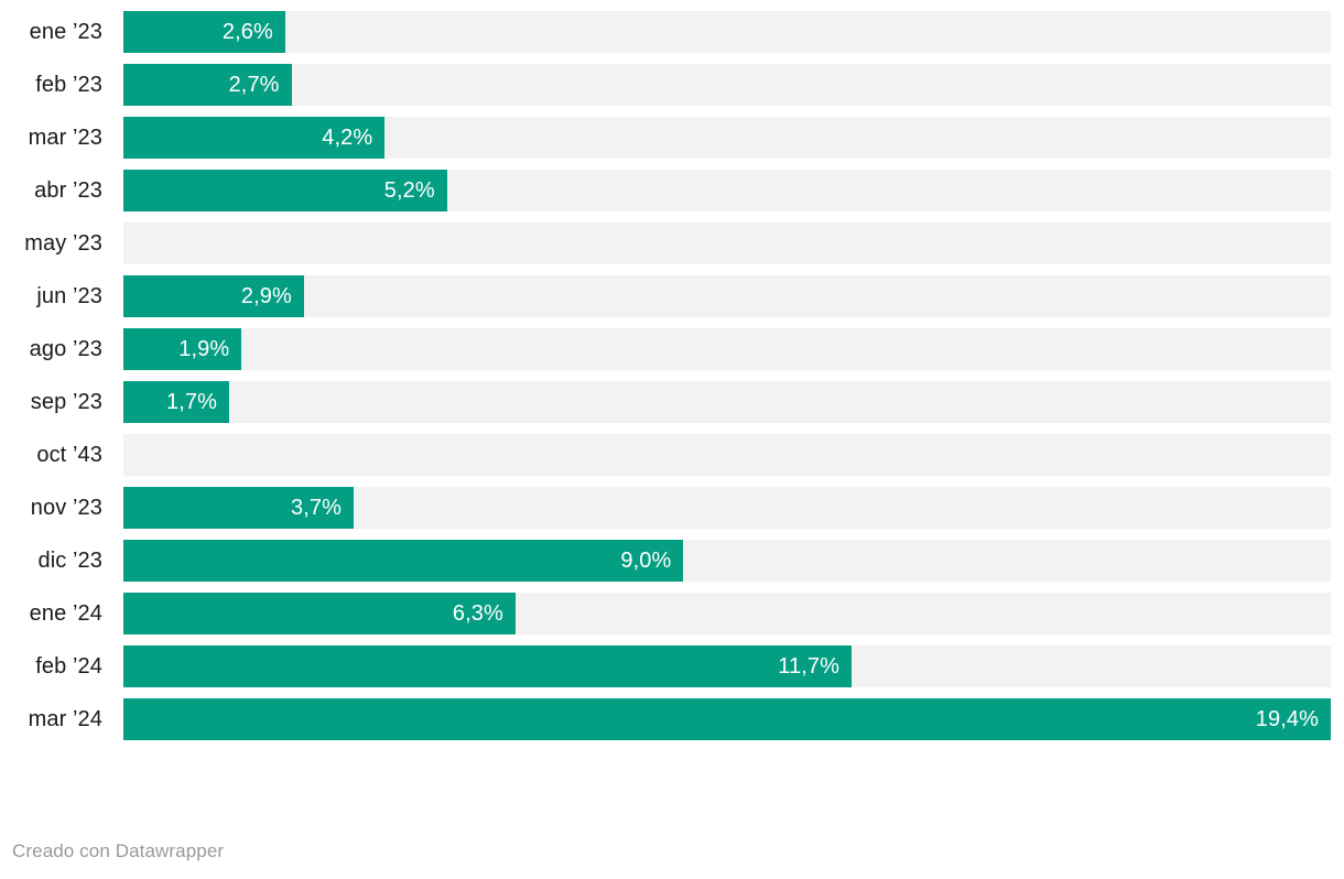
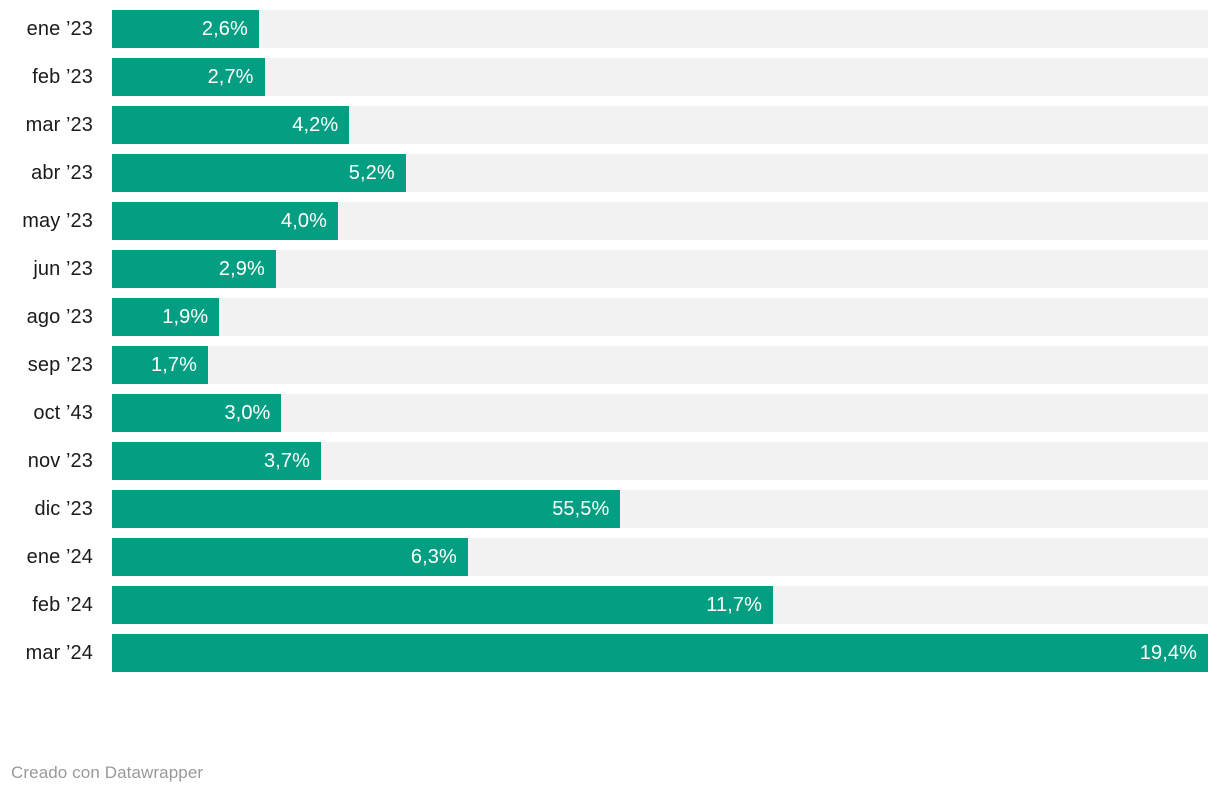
  ene ’23
  2,6%
  feb ’23
  2,7%
  mar ’23
  4,2%
  abr ’23
  5,2%
  may ’23
+ 4,0%
  jun ’23
  2,9%
  ago ’23
  1,9%
  sep ’23
  1,7%
  oct ’43
+ 3,0%
  nov ’23
  3,7%
  dic ’23
- 9,0%
+ 55,5%
  ene ’24
  6,3%
  feb ’24
  11,7%
  mar ’24
  19,4%
  Creado con Datawrapper
